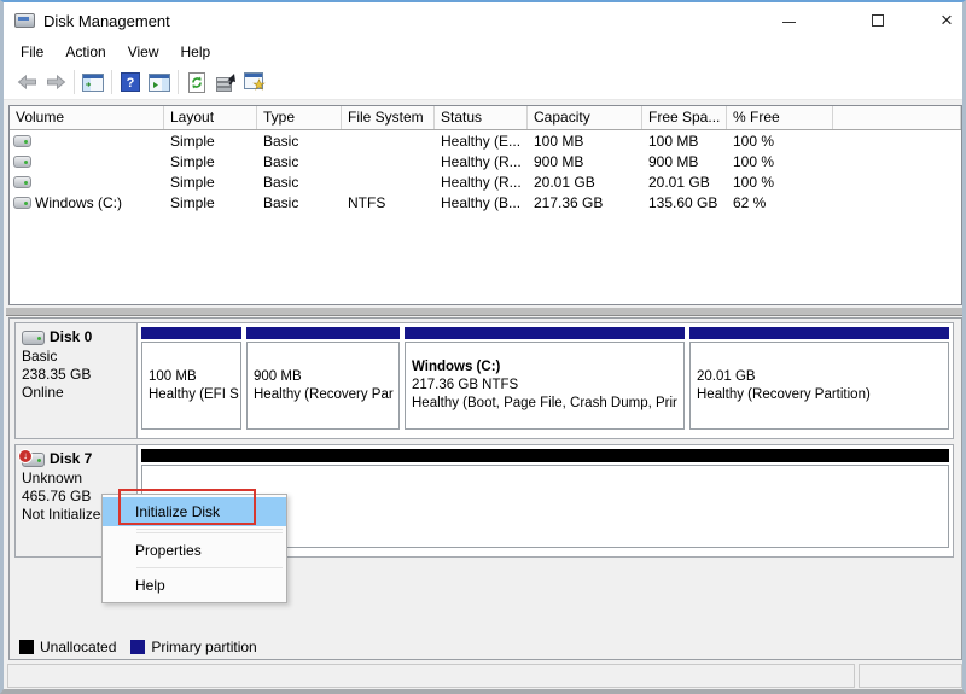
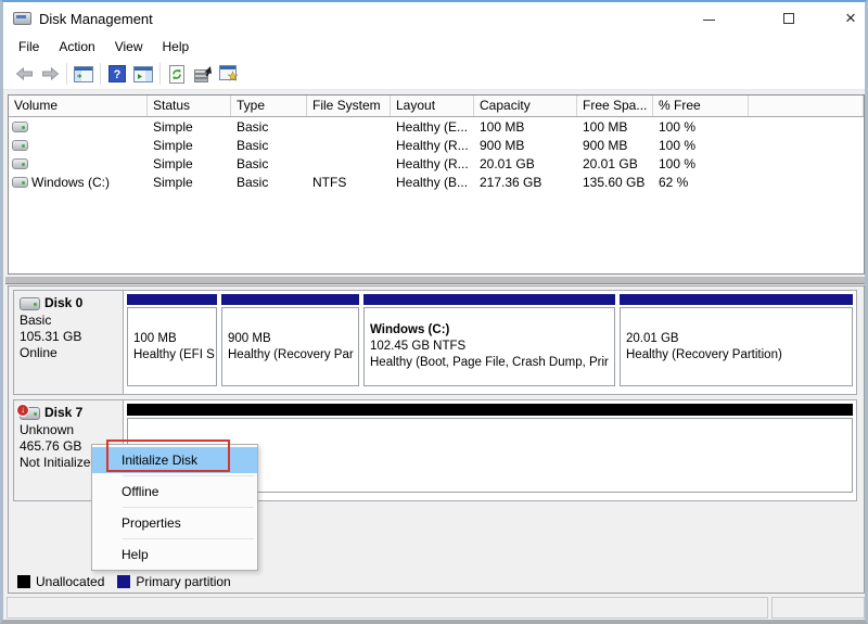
  Disk Management
  ×
  File
  Action
  View
  Help
  ?
  Volume
- Layout
+ Status
  Type
  File System
- Status
+ Layout
  Capacity
  Free Spa...
  % Free
  Simple
  Basic
  Healthy (E...
  100 MB
  100 MB
  100 %
  Simple
  Basic
  Healthy (R...
  900 MB
  900 MB
  100 %
  Simple
  Basic
  Healthy (R...
  20.01 GB
  20.01 GB
  100 %
  Windows (C:)
  Simple
  Basic
  NTFS
  Healthy (B...
  217.36 GB
  135.60 GB
  62 %
  Disk 0
  Basic
- 238.35 GB
+ 105.31 GB
  Online
  100 MB
  Healthy (EFI S
  900 MB
  Healthy (Recovery Par
  Windows (C:)
- 217.36 GB NTFS
+ 102.45 GB NTFS
  Healthy (Boot, Page File, Crash Dump, Prir
  20.01 GB
  Healthy (Recovery Partition)
  Disk 7
  Unknown
  465.76 GB
  Not Initialize
  Unallocated
  Primary partition
  Initialize Disk
+ Offline
  Properties
  Help
